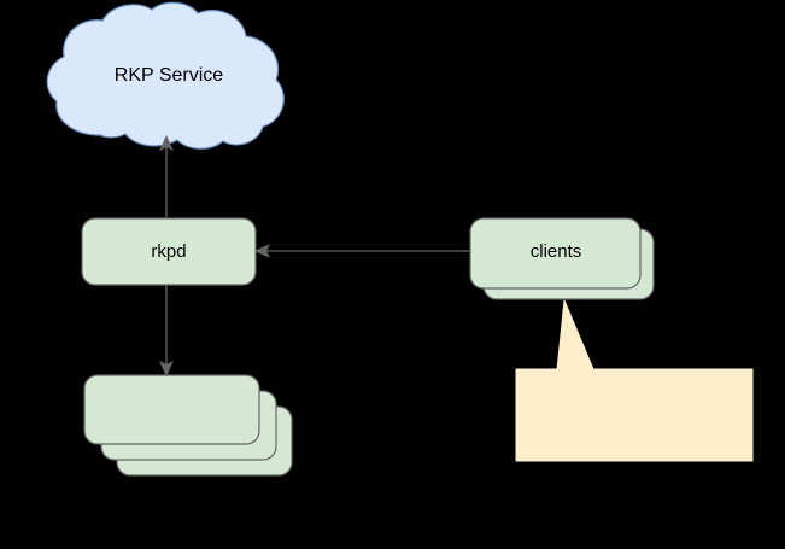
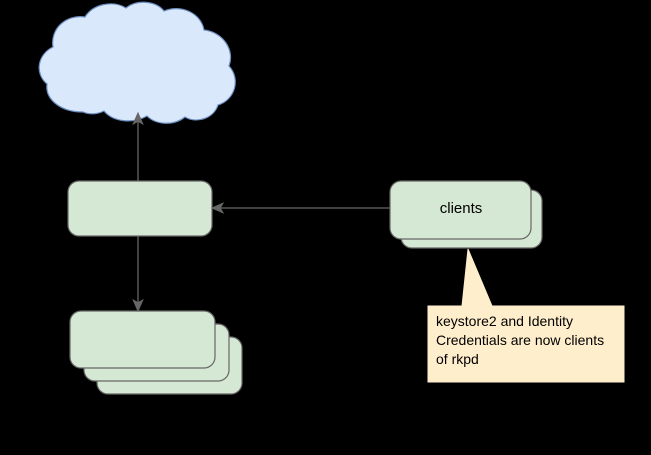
- RKP Service
- rkpd
  clients
+ keystore2 and Identity Credentials are now clients of rkpd
